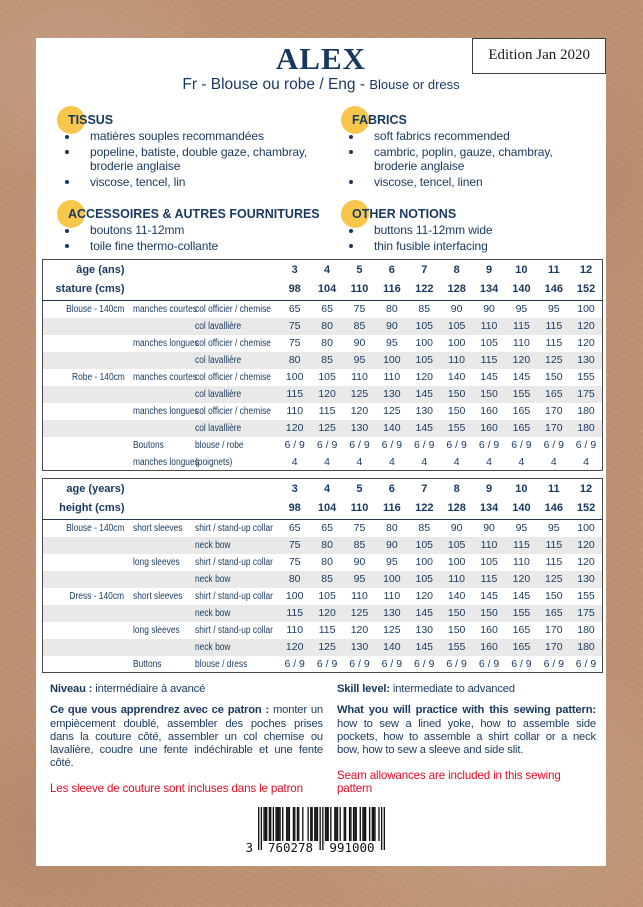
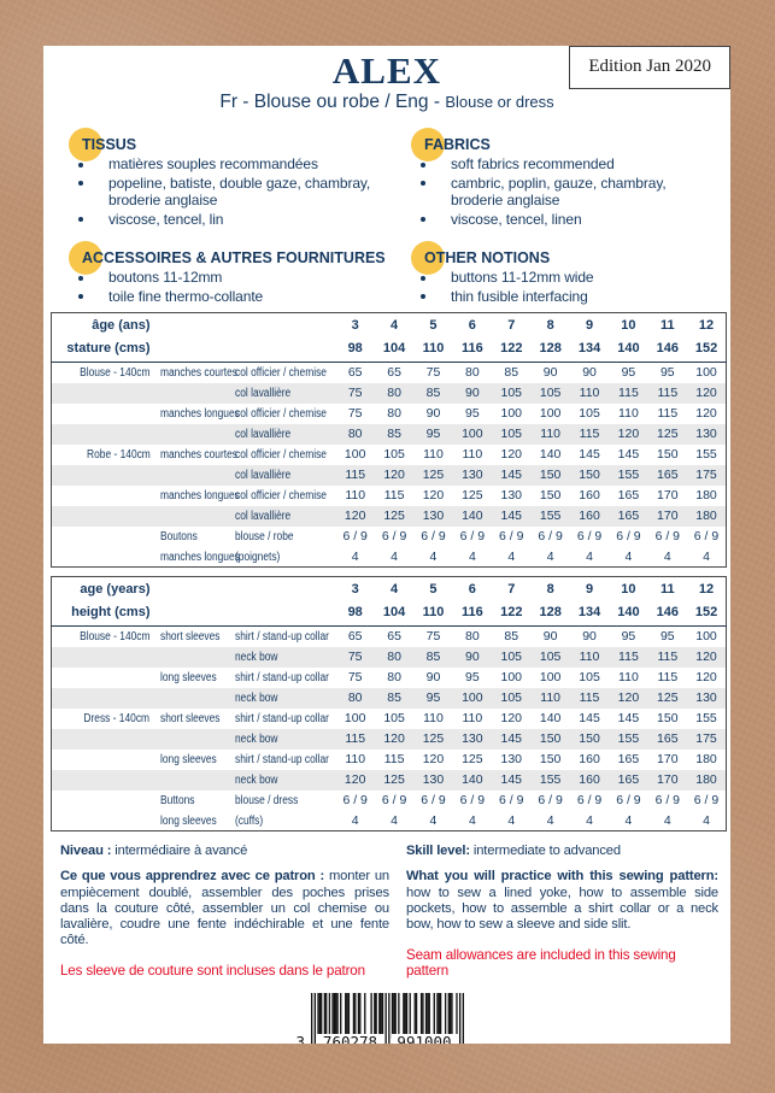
  Edition Jan 2020
  ALEX
  Fr - Blouse ou robe / Eng - Blouse or dress
  TISSUS
  matières souples recommandées
  popeline, batiste, double gaze, chambray, broderie anglaise
  viscose, tencel, lin
  FABRICS
  soft fabrics recommended
  cambric, poplin, gauze, chambray, broderie anglaise
  viscose, tencel, linen
  ACCESSOIRES & AUTRES FOURNITURES
  boutons 11-12mm
  toile fine thermo-collante
  OTHER NOTIONS
  buttons 11-12mm wide
  thin fusible interfacing
  âge (ans)			3	4	5	6	7	8	9	10	11	12
  stature (cms)			98	104	110	116	122	128	134	140	146	152
  Blouse - 140cm	manches courtes	col officier / chemise	65	65	75	80	85	90	90	95	95	100
  		col lavallière	75	80	85	90	105	105	110	115	115	120
  	manches longues	col officier / chemise	75	80	90	95	100	100	105	110	115	120
  		col lavallière	80	85	95	100	105	110	115	120	125	130
  Robe - 140cm	manches courtes	col officier / chemise	100	105	110	110	120	140	145	145	150	155
  		col lavallière	115	120	125	130	145	150	150	155	165	175
  	manches longues	col officier / chemise	110	115	120	125	130	150	160	165	170	180
  		col lavallière	120	125	130	140	145	155	160	165	170	180
  	Boutons	blouse / robe	6 / 9	6 / 9	6 / 9	6 / 9	6 / 9	6 / 9	6 / 9	6 / 9	6 / 9	6 / 9
  	manches longues	(poignets)	4	4	4	4	4	4	4	4	4	4
  age (years)			3	4	5	6	7	8	9	10	11	12
  height (cms)			98	104	110	116	122	128	134	140	146	152
  Blouse - 140cm	short sleeves	shirt / stand-up collar	65	65	75	80	85	90	90	95	95	100
  		neck bow	75	80	85	90	105	105	110	115	115	120
  	long sleeves	shirt / stand-up collar	75	80	90	95	100	100	105	110	115	120
  		neck bow	80	85	95	100	105	110	115	120	125	130
  Dress - 140cm	short sleeves	shirt / stand-up collar	100	105	110	110	120	140	145	145	150	155
  		neck bow	115	120	125	130	145	150	150	155	165	175
  	long sleeves	shirt / stand-up collar	110	115	120	125	130	150	160	165	170	180
  		neck bow	120	125	130	140	145	155	160	165	170	180
  	Buttons	blouse / dress	6 / 9	6 / 9	6 / 9	6 / 9	6 / 9	6 / 9	6 / 9	6 / 9	6 / 9	6 / 9
+ 	long sleeves	(cuffs)	4	4	4	4	4	4	4	4	4	4
  Niveau : intermédiaire à avancé
  Ce que vous apprendrez avec ce patron : monter un empiècement doublé, assembler des poches prises dans la couture côté, assembler un col chemise ou lavalière, coudre une fente indéchirable et une fente côté.
  Les sleeve de couture sont incluses dans le patron
  Skill level: intermediate to advanced
  What you will practice with this sewing pattern: how to sew a lined yoke, how to assemble side pockets, how to assemble a shirt collar or a neck bow, how to sew a sleeve and side slit.
  Seam allowances are included in this sewing pattern
  3
  760278
  991000
